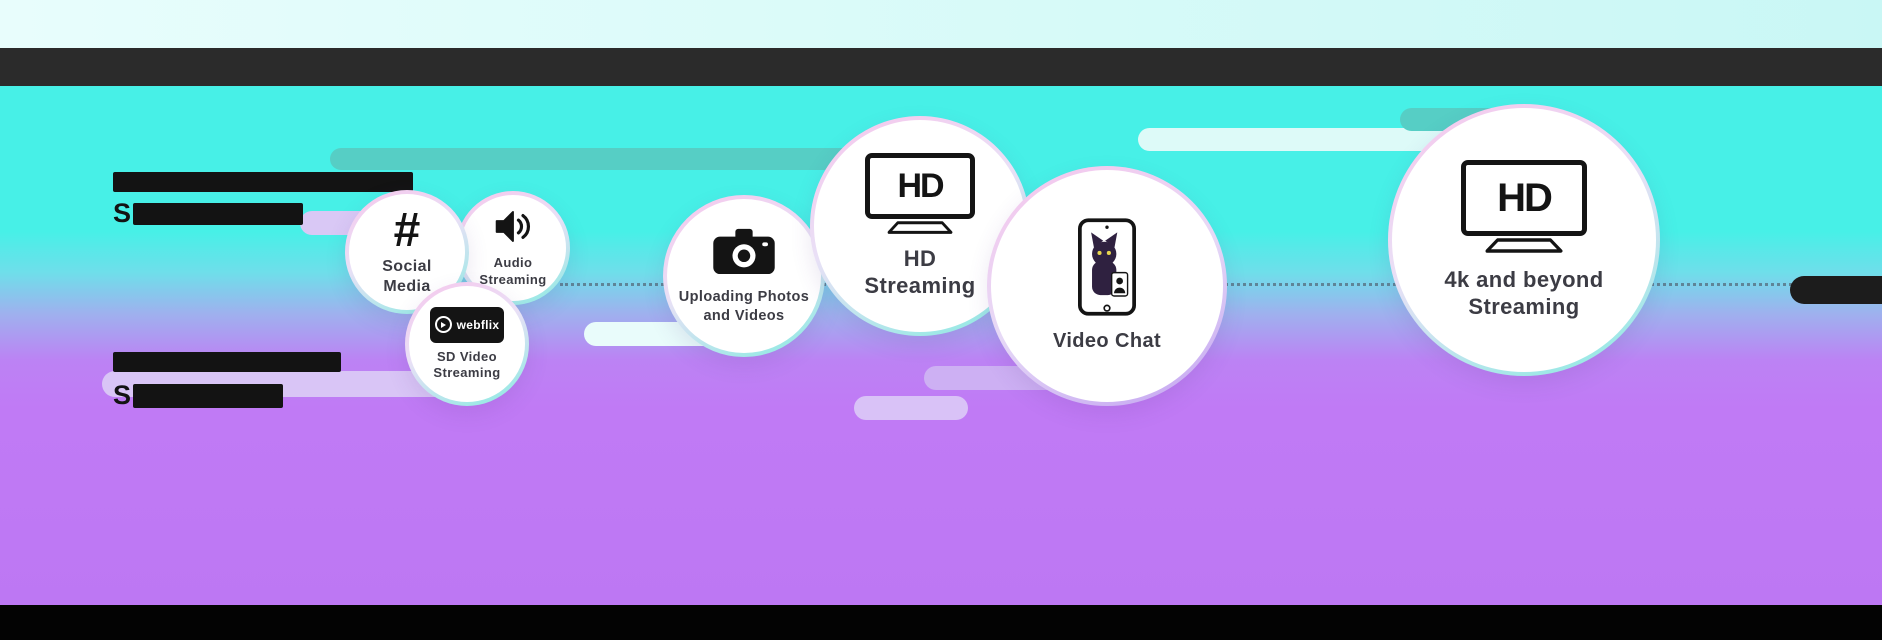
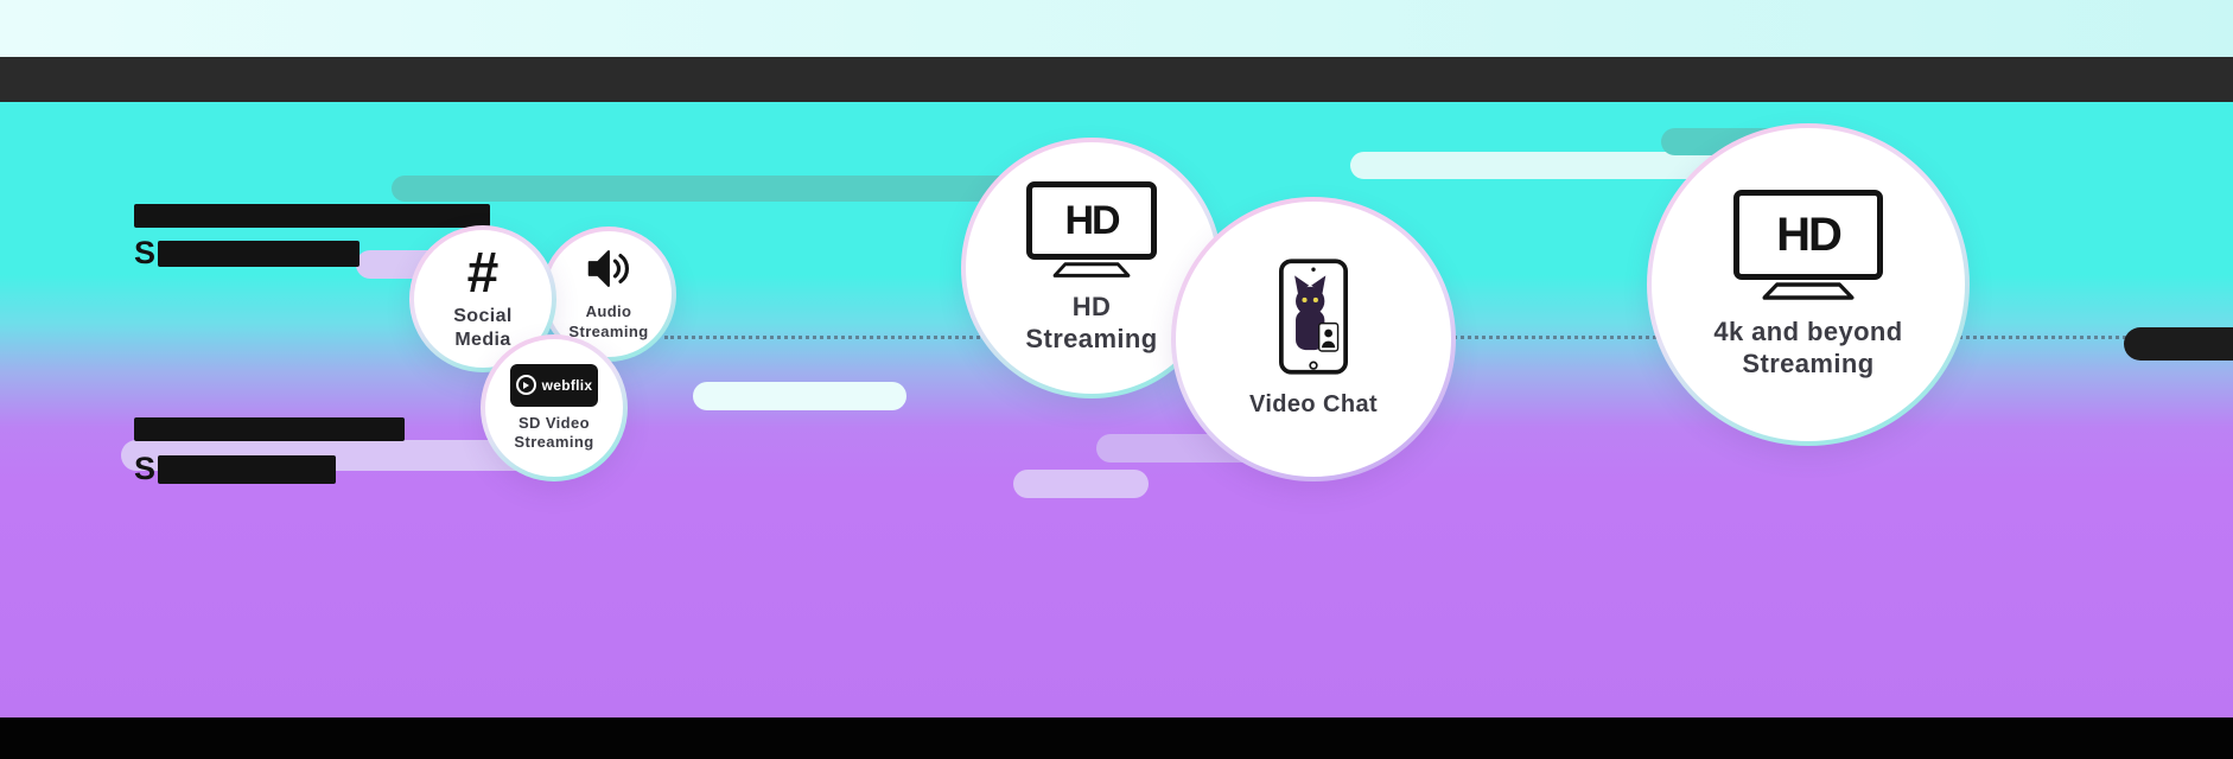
  S
  S
  #
  Social
  Media
  Audio
  Streaming
  webflix
  SD Video
  Streaming
- Uploading Photos
- and Videos
  HD
  HD
  Streaming
  Video Chat
  HD
  4k and beyond
  Streaming
